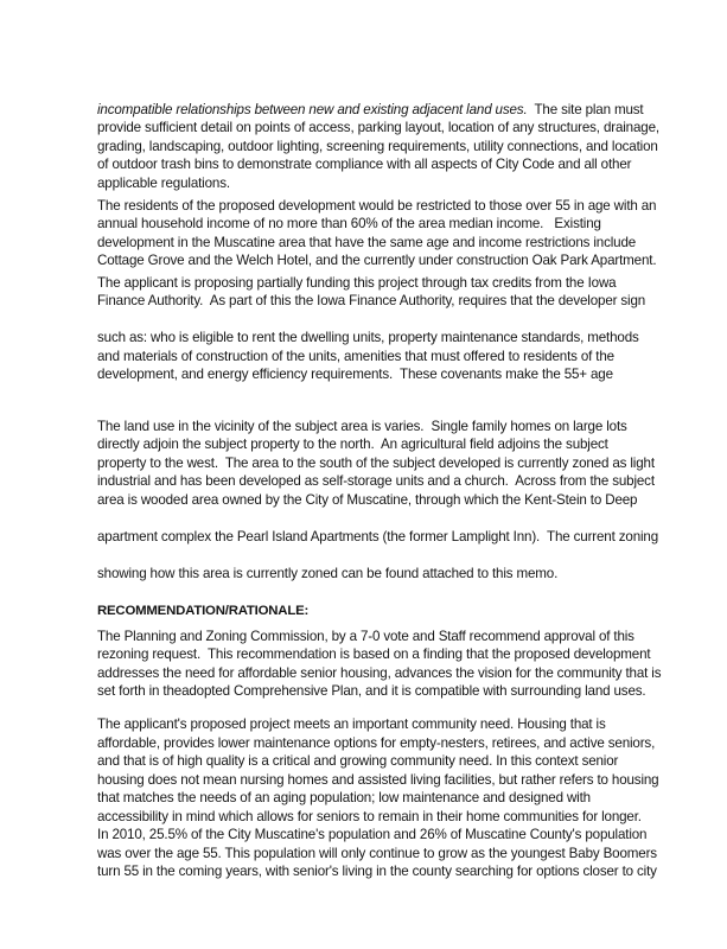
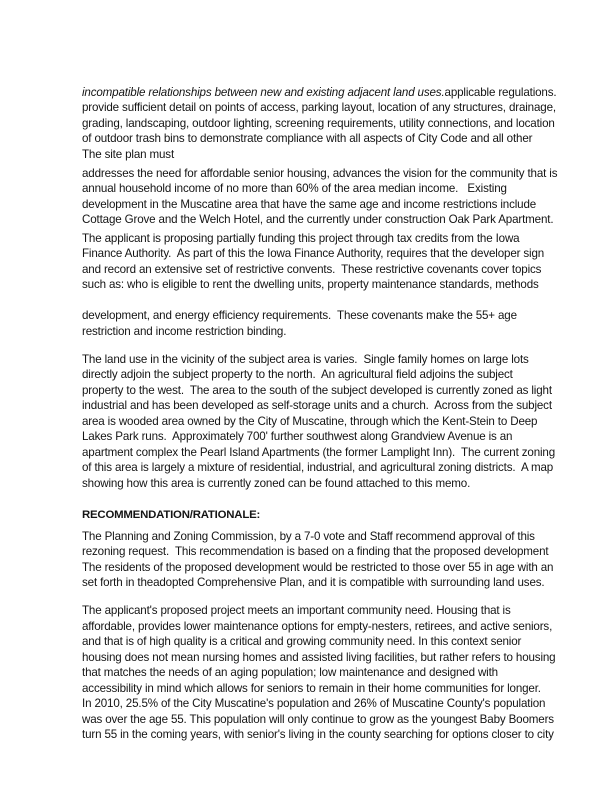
- incompatible relationships between new and existing adjacent land uses. The site plan must
+ incompatible relationships between new and existing adjacent land uses.applicable regulations.
  provide sufficient detail on points of access, parking layout, location of any structures, drainage,
  grading, landscaping, outdoor lighting, screening requirements, utility connections, and location
  of outdoor trash bins to demonstrate compliance with all aspects of City Code and all other
- applicable regulations.
+ The site plan must
- The residents of the proposed development would be restricted to those over 55 in age with an
+ addresses the need for affordable senior housing, advances the vision for the community that is
  annual household income of no more than 60% of the area median income. Existing
  development in the Muscatine area that have the same age and income restrictions include
  Cottage Grove and the Welch Hotel, and the currently under construction Oak Park Apartment.
  The applicant is proposing partially funding this project through tax credits from the Iowa
  Finance Authority. As part of this the Iowa Finance Authority, requires that the developer sign
+ and record an extensive set of restrictive convents. These restrictive covenants cover topics
  such as: who is eligible to rent the dwelling units, property maintenance standards, methods
- and materials of construction of the units, amenities that must offered to residents of the
  development, and energy efficiency requirements. These covenants make the 55+ age
+ restriction and income restriction binding.
  The land use in the vicinity of the subject area is varies. Single family homes on large lots
  directly adjoin the subject property to the north. An agricultural field adjoins the subject
  property to the west. The area to the south of the subject developed is currently zoned as light
  industrial and has been developed as self-storage units and a church. Across from the subject
  area is wooded area owned by the City of Muscatine, through which the Kent-Stein to Deep
+ Lakes Park runs. Approximately 700' further southwest along Grandview Avenue is an
  apartment complex the Pearl Island Apartments (the former Lamplight Inn). The current zoning
+ of this area is largely a mixture of residential, industrial, and agricultural zoning districts. A map
  showing how this area is currently zoned can be found attached to this memo.
  RECOMMENDATION/RATIONALE:
  The Planning and Zoning Commission, by a 7-0 vote and Staff recommend approval of this
  rezoning request. This recommendation is based on a finding that the proposed development
- addresses the need for affordable senior housing, advances the vision for the community that is
+ The residents of the proposed development would be restricted to those over 55 in age with an
  set forth in theadopted Comprehensive Plan, and it is compatible with surrounding land uses.
  The applicant's proposed project meets an important community need. Housing that is
  affordable, provides lower maintenance options for empty-nesters, retirees, and active seniors,
  and that is of high quality is a critical and growing community need. In this context senior
  housing does not mean nursing homes and assisted living facilities, but rather refers to housing
  that matches the needs of an aging population; low maintenance and designed with
  accessibility in mind which allows for seniors to remain in their home communities for longer.
  In 2010, 25.5% of the City Muscatine's population and 26% of Muscatine County's population
  was over the age 55. This population will only continue to grow as the youngest Baby Boomers
  turn 55 in the coming years, with senior's living in the county searching for options closer to city
